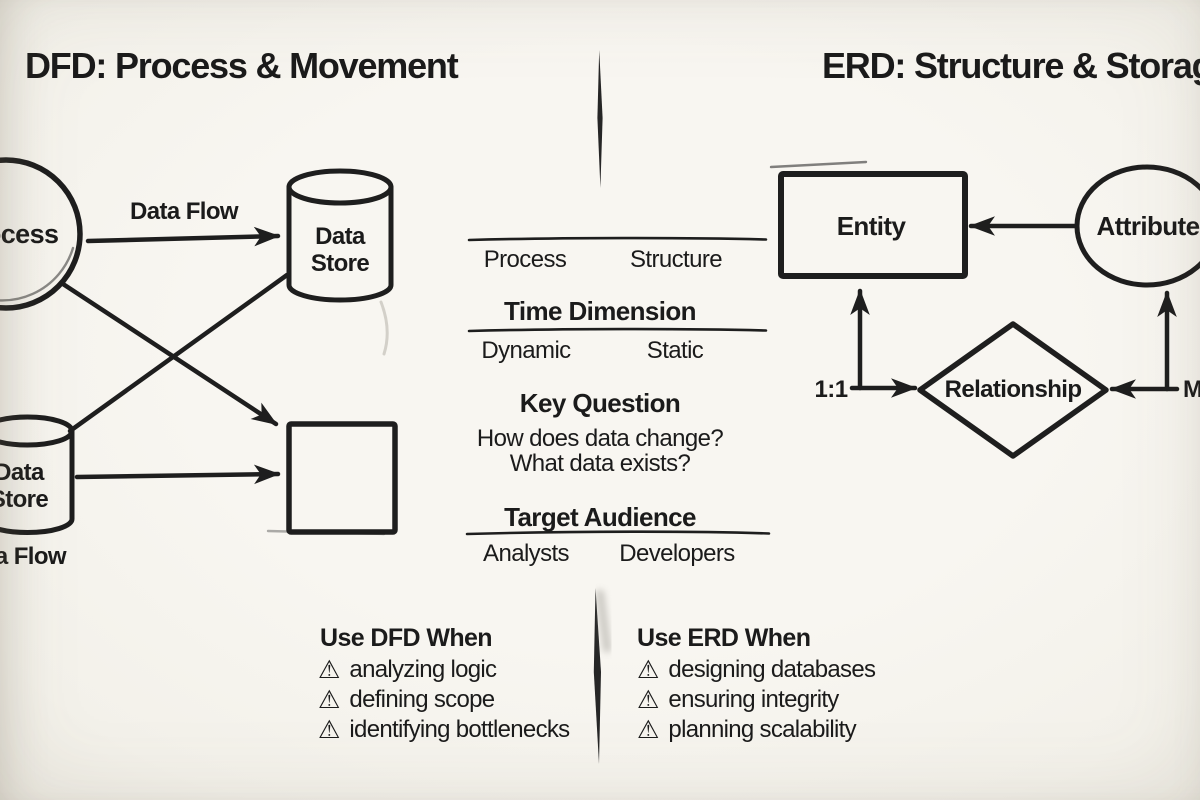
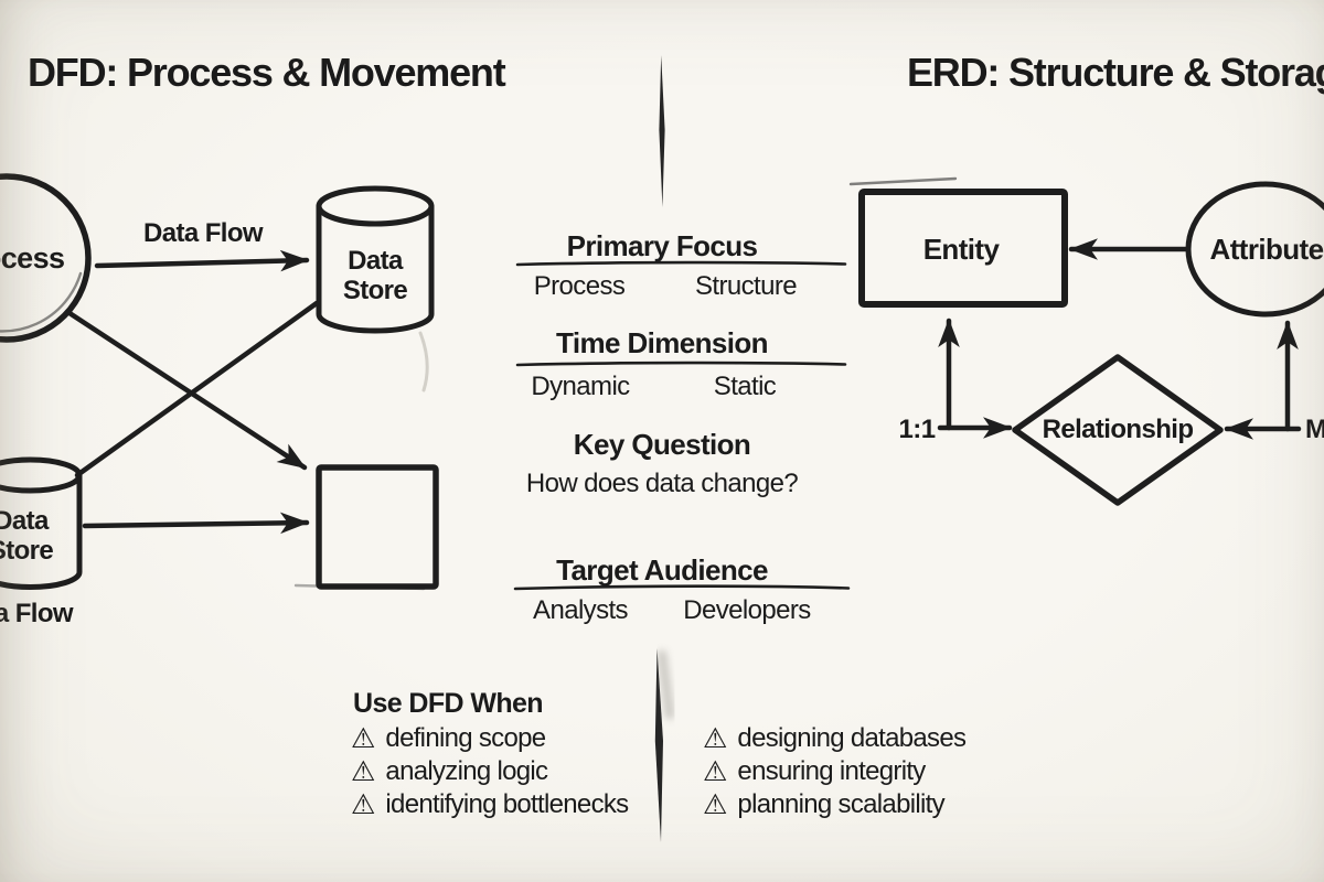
  DFD: Process & Movement
  ERD: Structure & Stora
  Data Flow
  Data
  Store
  Data
  tore
+ Primary Focus
  Process
  Structure
  Time Dimension
  Dynamic
  Static
  Key Question
  How does data change?
- What data exists?
  Target Audience
  Analysts
  Developers
  Entity
  Attribute
  Relationship
  1:1
  M
  Use DFD When
  ⚠
- analyzing logic
+ defining scope
  ⚠
- defining scope
+ analyzing logic
  ⚠
  identifying bottlenecks
- Use ERD When
  ⚠
  designing databases
  ⚠
  ensuring integrity
  ⚠
  planning scalability
